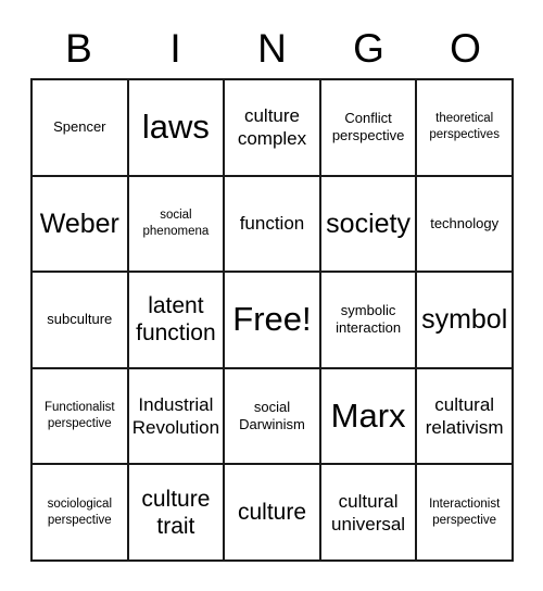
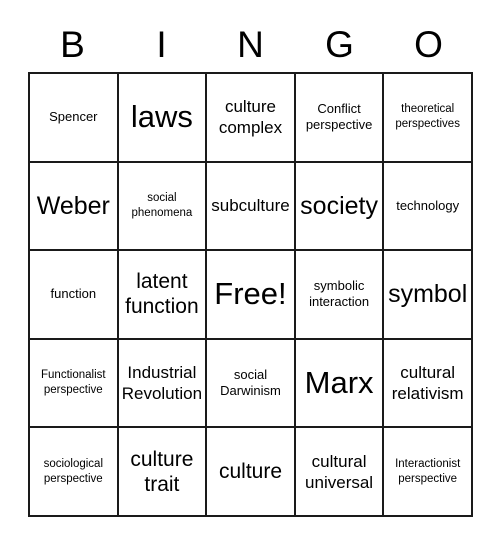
  B
  I
  N
  G
  O
  Spencer
  laws
  culture complex
  Conflict perspective
  theoretical perspectives
  Weber
  social phenomena
- function
+ subculture
  society
  technology
- subculture
+ function
  latent function
  Free!
  symbolic interaction
  symbol
  Functionalist perspective
  Industrial Revolution
  social Darwinism
  Marx
  cultural relativism
  sociological perspective
  culture trait
  culture
  cultural universal
  Interactionist perspective
